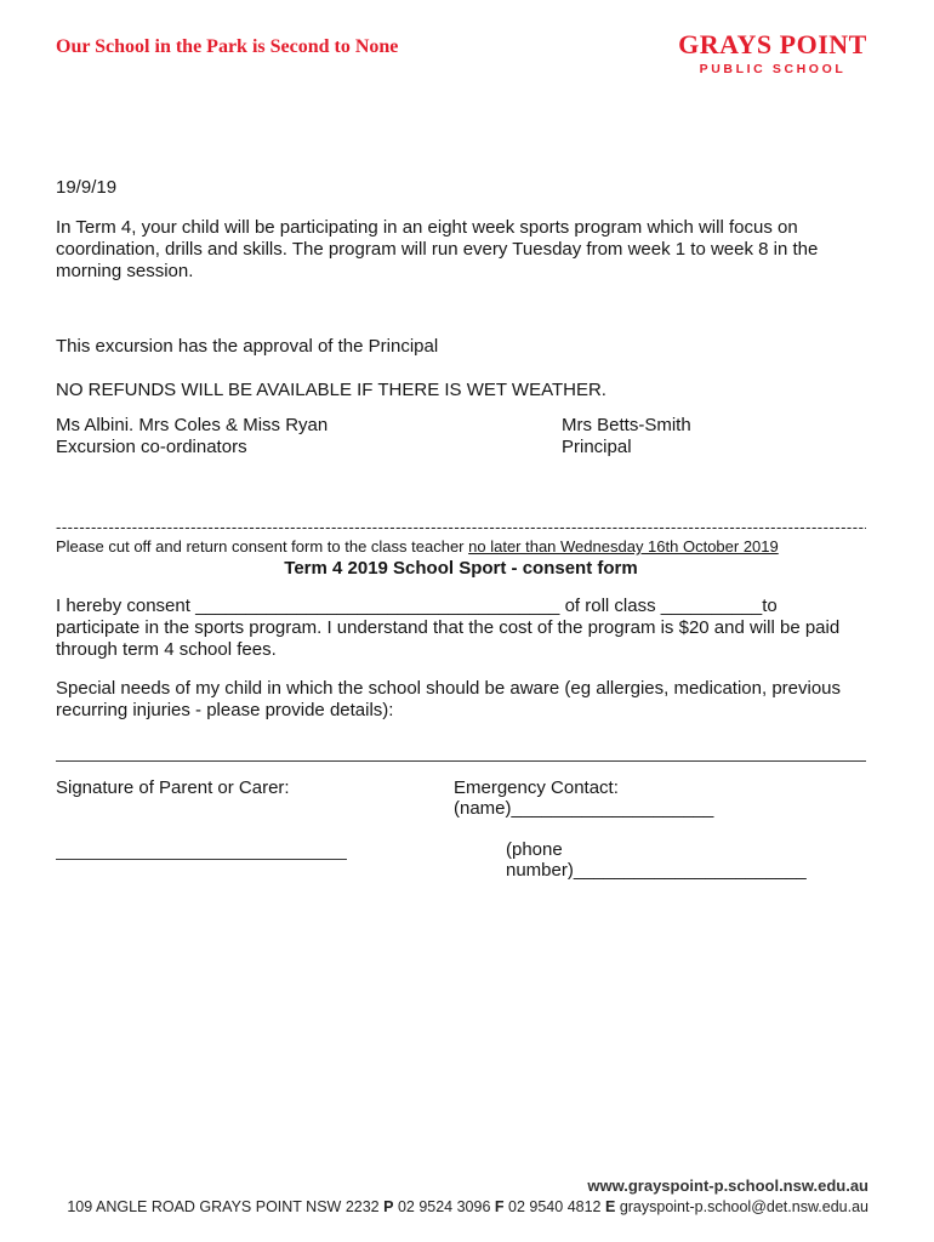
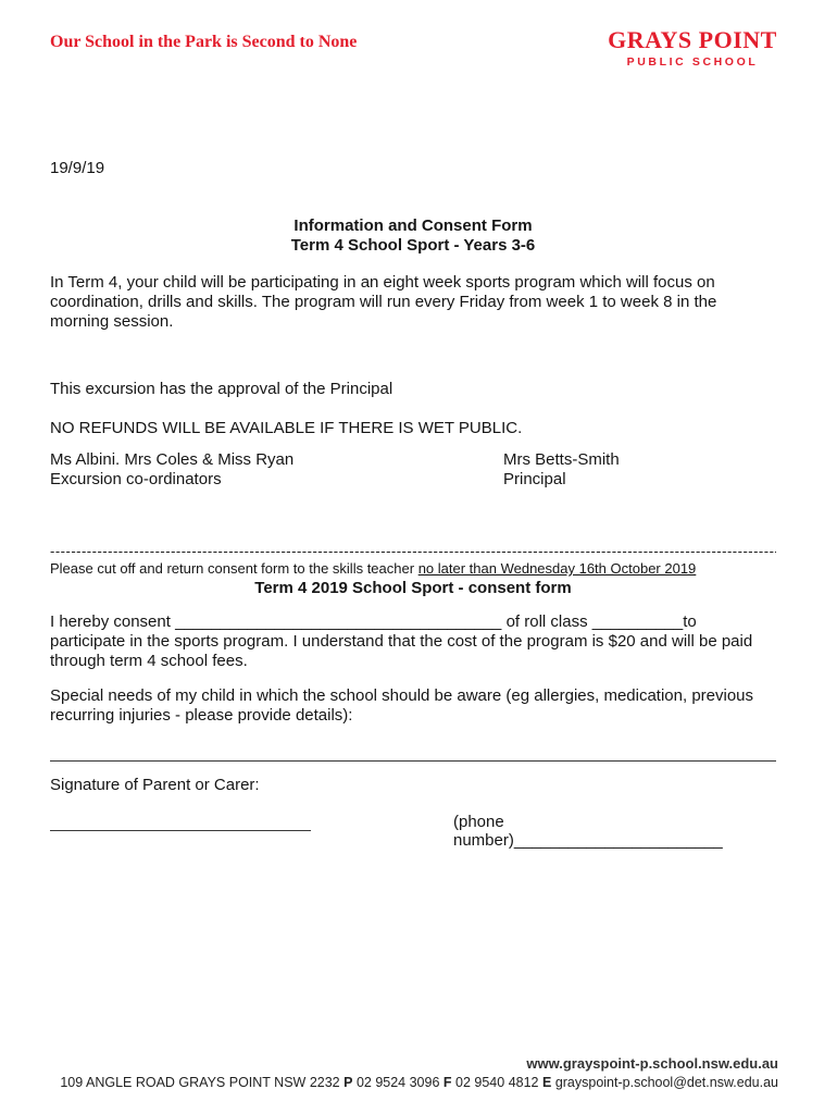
  GRAYS POINT
  PUBLIC SCHOOL
  Our School in the Park is Second to None
  19/9/19
+ Information and Consent Form
+ Term 4 School Sport - Years 3-6
- In Term 4, your child will be participating in an eight week sports program which will focus on coordination, drills and skills. The program will run every Tuesday from week 1 to week 8 in the morning session.
+ In Term 4, your child will be participating in an eight week sports program which will focus on coordination, drills and skills. The program will run every Friday from week 1 to week 8 in the morning session.
  This excursion has the approval of the Principal
- NO REFUNDS WILL BE AVAILABLE IF THERE IS WET WEATHER.
+ NO REFUNDS WILL BE AVAILABLE IF THERE IS WET PUBLIC.
  Ms Albini. Mrs Coles & Miss Ryan
  Excursion co-ordinators
  Mrs Betts-Smith
  Principal
  ------------------------------------------------------------------------------------------------------------------------------------------
- Please cut off and return consent form to the class teacher no later than Wednesday 16th October 2019
+ Please cut off and return consent form to the skills teacher no later than Wednesday 16th October 2019
  Term 4 2019 School Sport - consent form
  I hereby consent ____________________________________ of roll class __________to participate in the sports program. I understand that the cost of the program is $20 and will be paid through term 4 school fees.
  Special needs of my child in which the school should be aware (eg allergies, medication, previous recurring injuries - please provide details):
  Signature of Parent or Carer:
- Emergency Contact: (name)____________________
  (phone number)_______________________
  www.grayspoint-p.school.nsw.edu.au
  109 ANGLE ROAD GRAYS POINT NSW 2232 P 02 9524 3096 F 02 9540 4812 E grayspoint-p.school@det.nsw.edu.au
